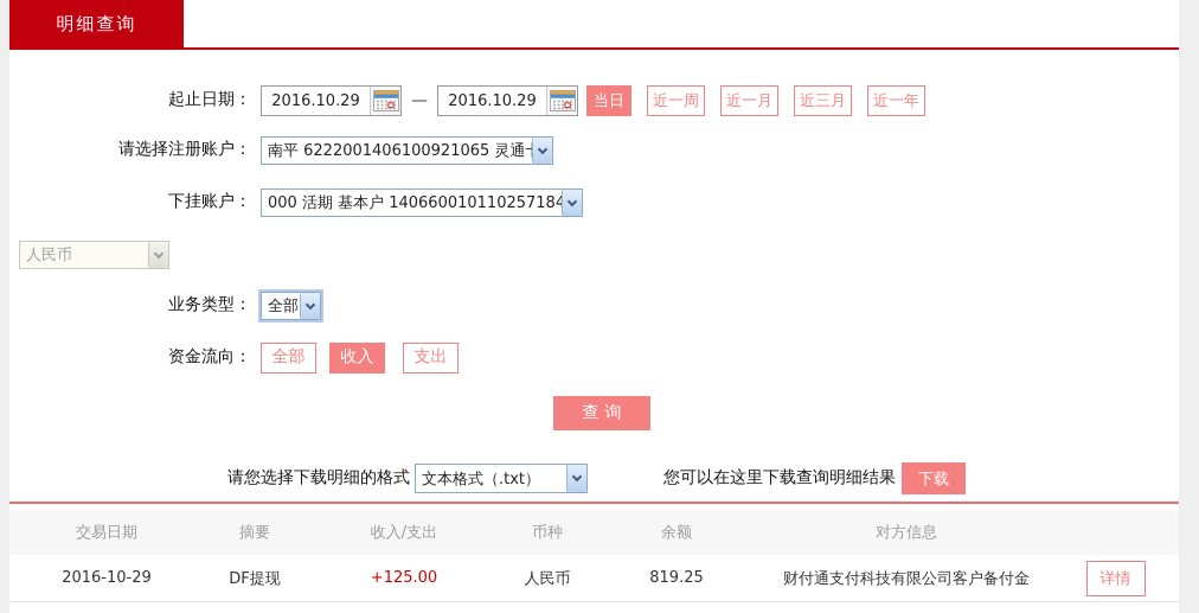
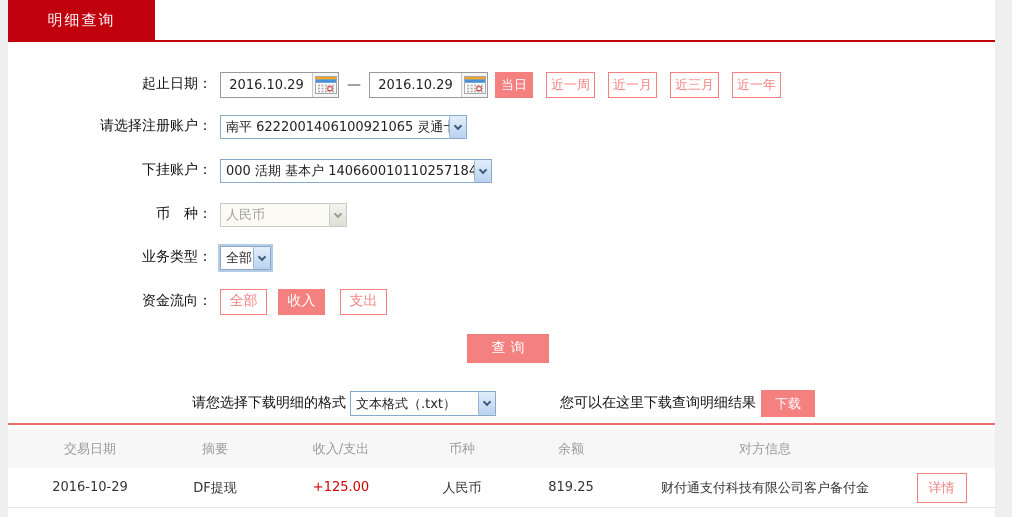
  明细查询
  起止日期：
  2016.10.29
  —
  2016.10.29
  当日
  近一周
  近一月
  近三月
  近一年
  请选择注册账户：
  南平 6222001406100921065 灵通
  下挂账户：
  000 活期 基本户 140660010110257184
+ 币 种：
  人民币
  业务类型：
  全部
  资金流向：
  全部
  收入
  支出
  查询
  请您选择下载明细的格式
  文本格式（.txt）
  您可以在这里下载查询明细结果
  下载
  交易日期
  摘要
  收入/支出
  币种
  余额
  对方信息
  2016-10-29
  DF提现
  +125.00
  人民币
  819.25
  财付通支付科技有限公司客户备付金
  详情
